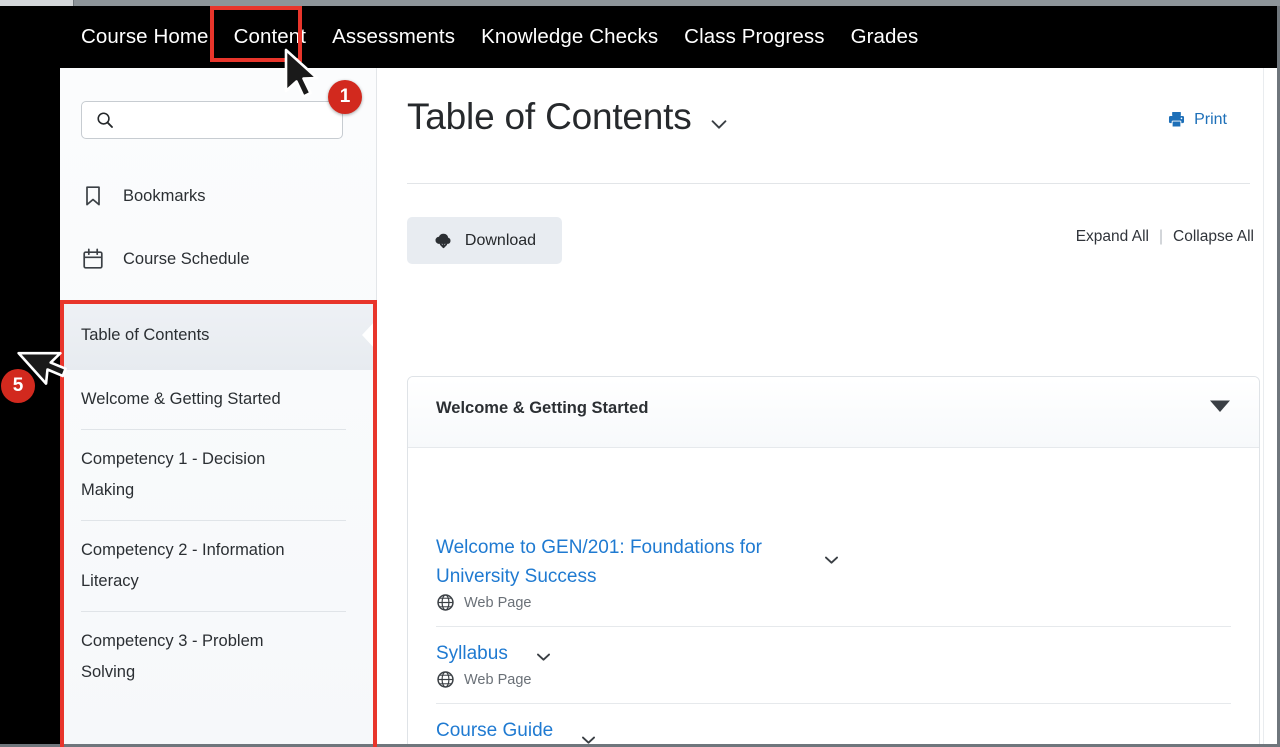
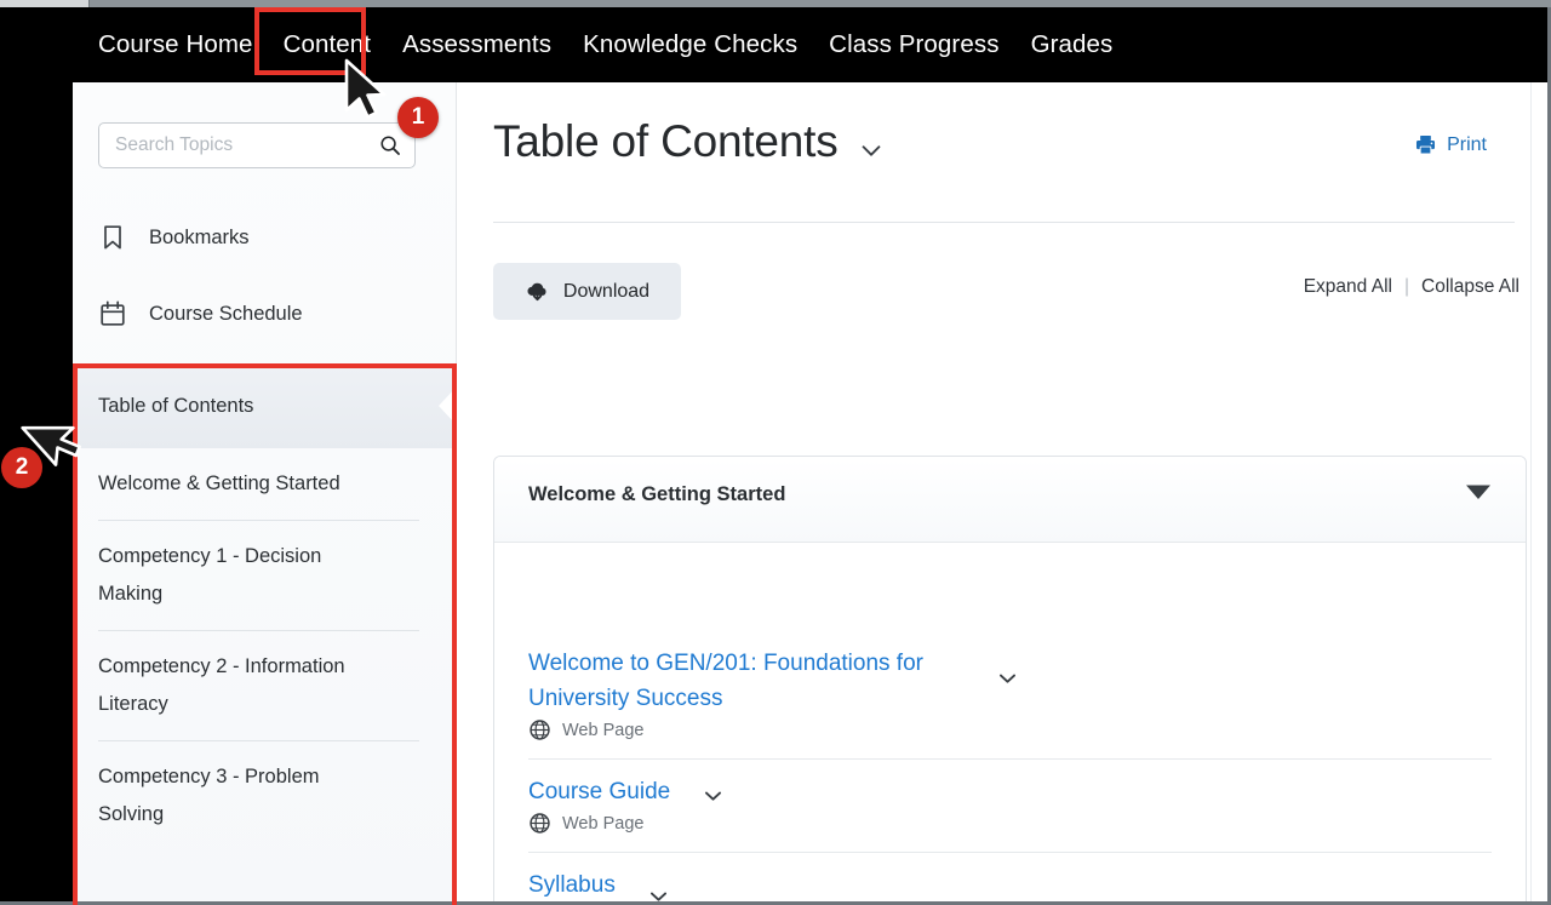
  Course Home
  Content
  Assessments
  Knowledge Checks
  Class Progress
  Grades
+ Search Topics
  Bookmarks
  Course Schedule
  Table of Contents
  Welcome & Getting Started
  Competency 1 - Decision Making
  Competency 2 - Information Literacy
  Competency 3 - Problem Solving
  Table of Contents
  Print
  Download
  Expand All
  |
  Collapse All
  Welcome & Getting Started
  Welcome to GEN/201: Foundations for University Success
  Web Page
- Syllabus
+ Course Guide
  Web Page
- Course Guide
+ Syllabus
  1
- 5
+ 2
